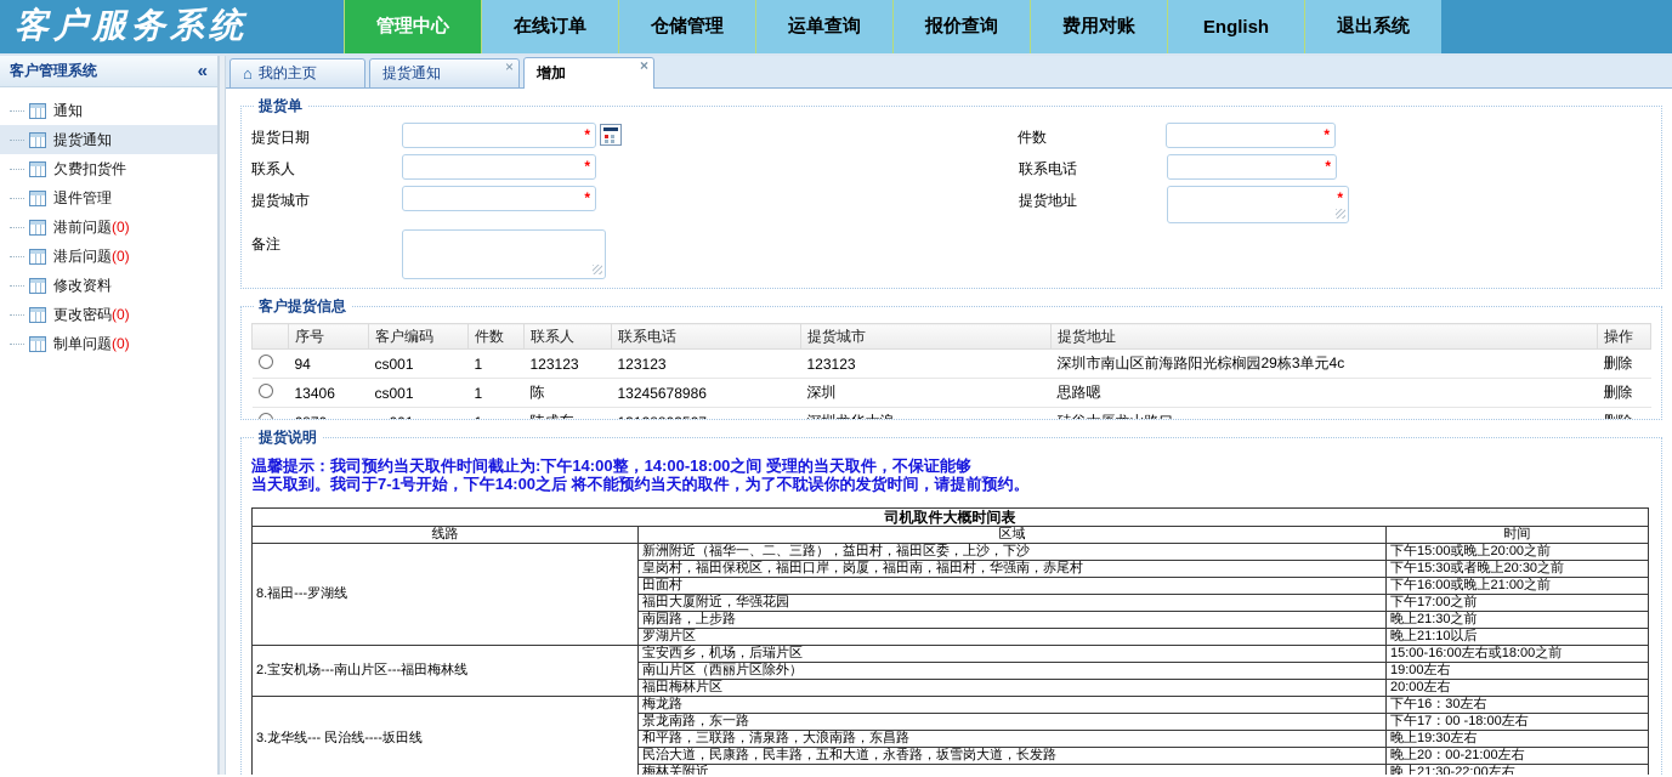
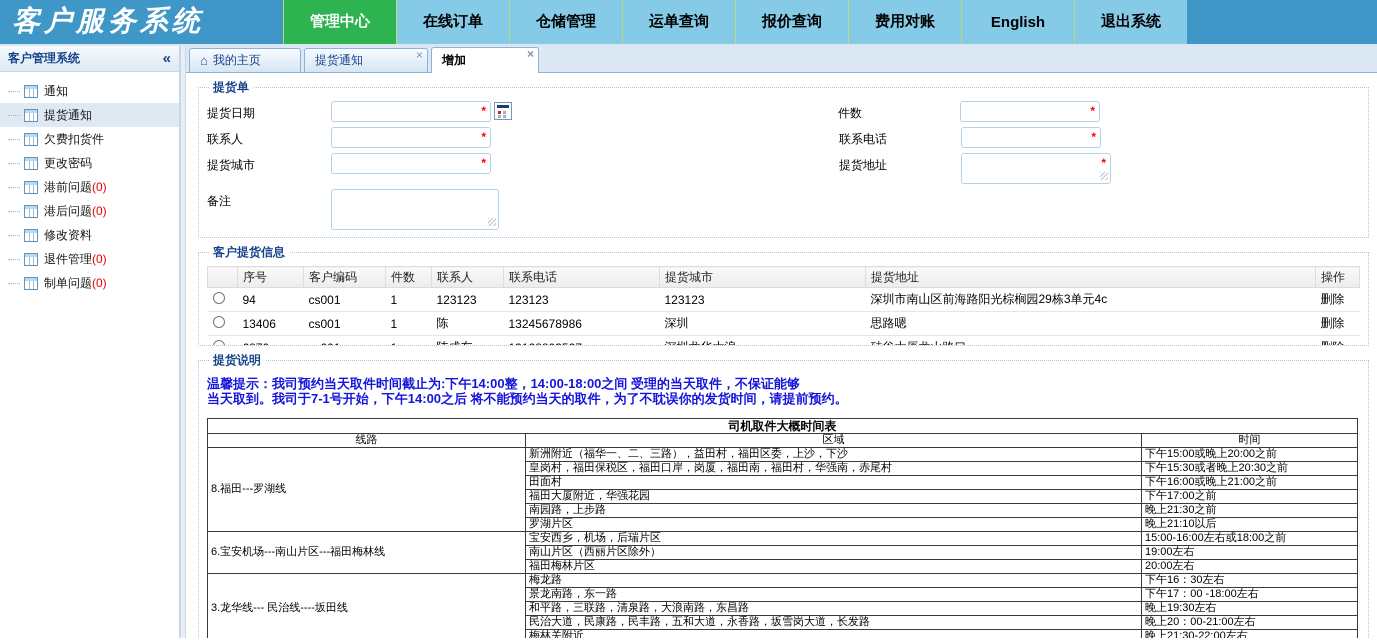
  客户服务系统
  管理中心
  在线订单
  仓储管理
  运单查询
  报价查询
  费用对账
  English
  退出系统
  客户管理系统
  «
  通知
  提货通知
  欠费扣货件
- 退件管理
+ 更改密码
  港前问题
  (0)
  港后问题
  (0)
  修改资料
- 更改密码
+ 退件管理
  (0)
  制单问题
  (0)
  ⌂
  我的主页
  提货通知
  ×
  增加
  ×
  提货单
  提货日期
  *
  件数
  *
  联系人
  *
  联系电话
  *
  提货城市
  *
  提货地址
  *
  备注
  客户提货信息
  	序号	客户编码	件数	联系人	联系电话	提货城市	提货地址	操作
  	94	cs001	1	123123	123123	123123	深圳市南山区前海路阳光棕榈园29栋3单元4c	删除
  	13406	cs001	1	陈	13245678986	深圳	思路嗯	删除
  提货说明
  温馨提示：我司预约当天取件时间截止为:下午14:00整，14:00-18:00之间 受理的当天取件，不保证能够
  当天取到。我司于7-1号开始，下午14:00之后 将不能预约当天的取件，为了不耽误你的发货时间，请提前预约。
  司机取件大概时间表
  线路	区域	时间
  8.福田---罗湖线	新洲附近（福华一、二、三路），益田村，福田区委，上沙，下沙	下午15:00或晚上20:00之前
  皇岗村，福田保税区，福田口岸，岗厦，福田南，福田村，华强南，赤尾村	下午15:30或者晚上20:30之前
  田面村	下午16:00或晚上21:00之前
  福田大厦附近，华强花园	下午17:00之前
  南园路，上步路	晚上21:30之前
  罗湖片区	晚上21:10以后
- 2.宝安机场---南山片区---福田梅林线	宝安西乡，机场，后瑞片区	15:00-16:00左右或18:00之前
+ 6.宝安机场---南山片区---福田梅林线	宝安西乡，机场，后瑞片区	15:00-16:00左右或18:00之前
  南山片区（西丽片区除外）	19:00左右
  福田梅林片区	20:00左右
  3.龙华线--- 民治线----坂田线	梅龙路	下午16：30左右
  景龙南路，东一路	下午17：00 -18:00左右
  和平路，三联路，清泉路，大浪南路，东昌路	晚上19:30左右
  民治大道，民康路，民丰路，五和大道，永香路，坂雪岗大道，长发路	晚上20：00-21:00左右
  梅林关附近	晚上21:30-22:00左右
